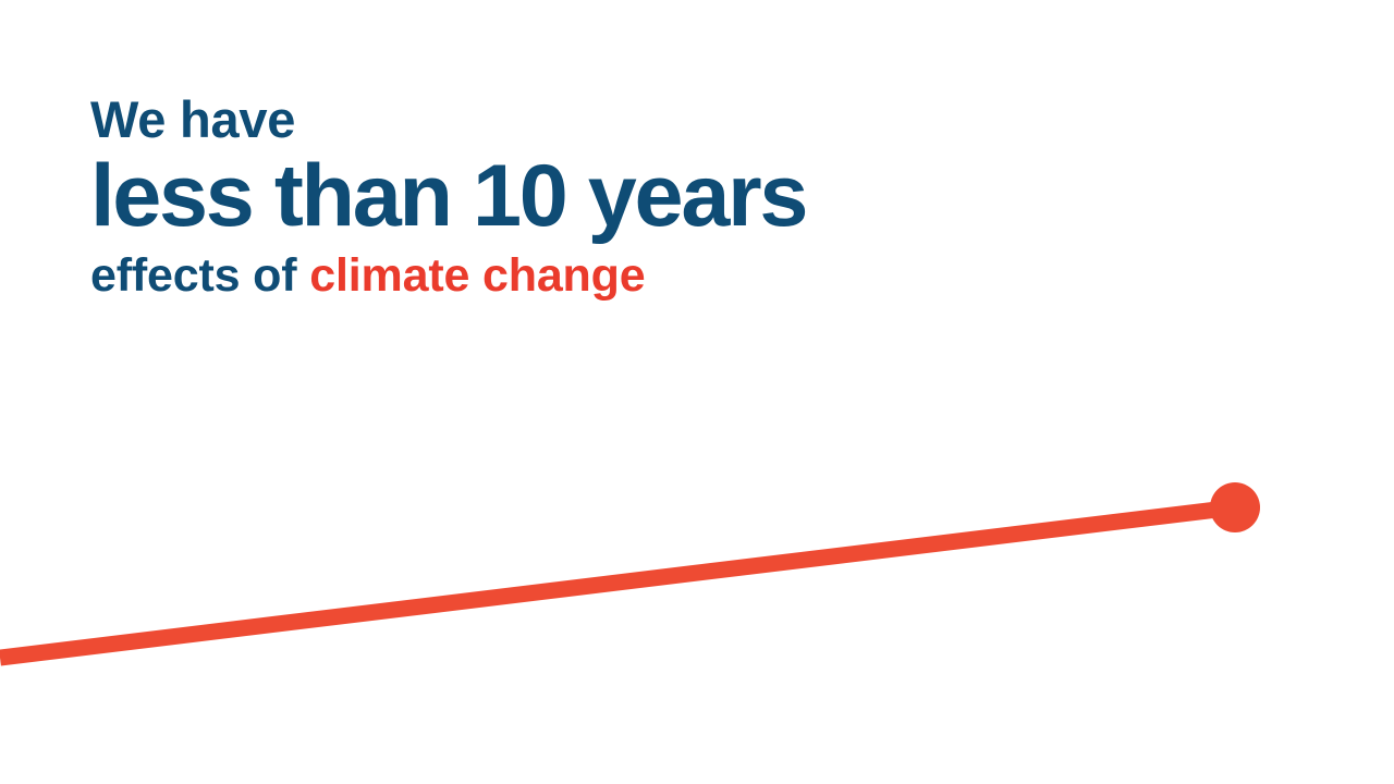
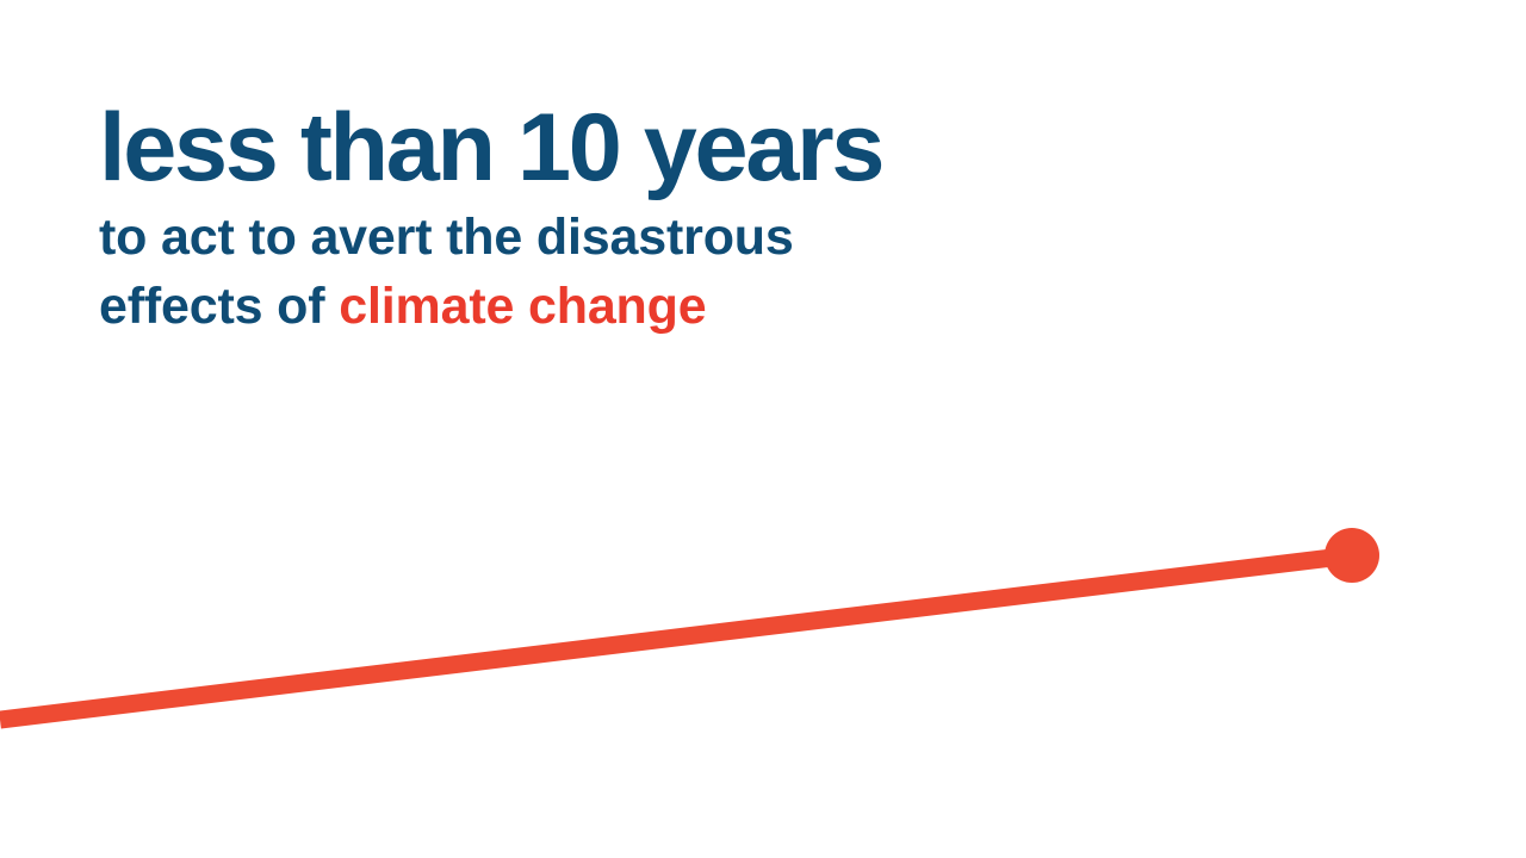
- We have
  less than 10 years
+ to act to avert the disastrous
  effects of climate change
